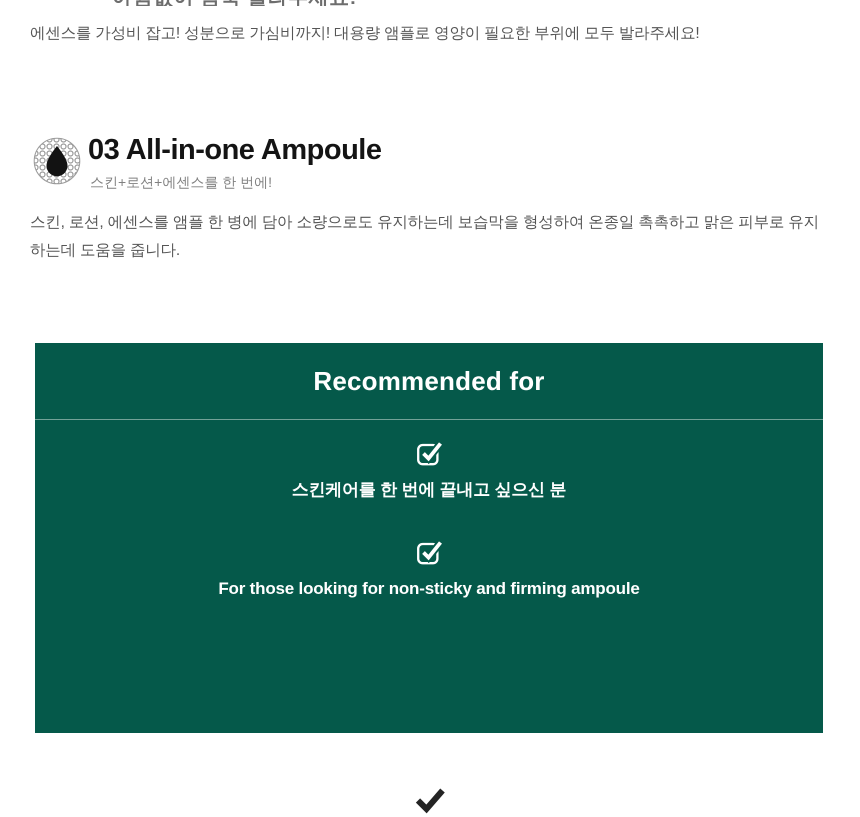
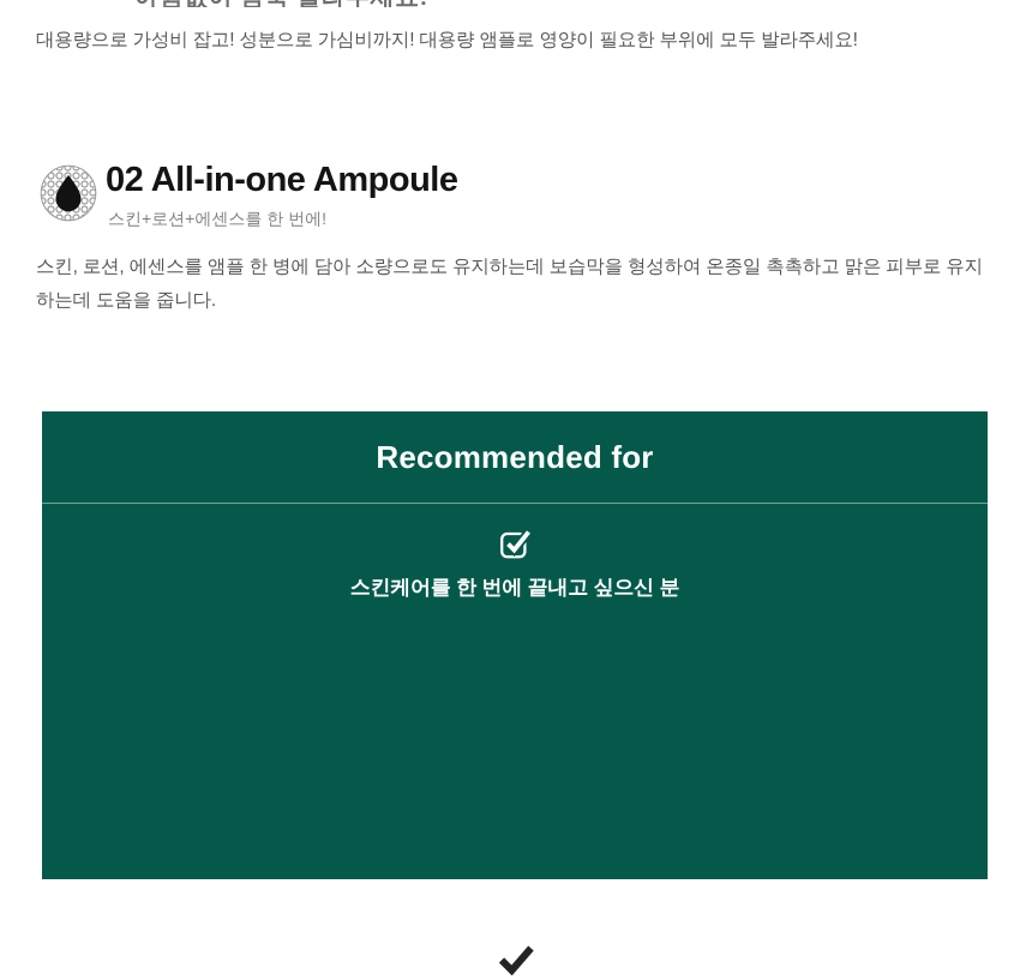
- 에센스를 가성비 잡고! 성분으로 가심비까지! 대용량 앰플로 영양이 필요한 부위에 모두 발라주세요!
+ 대용량으로 가성비 잡고! 성분으로 가심비까지! 대용량 앰플로 영양이 필요한 부위에 모두 발라주세요!
- 03 All-in-one Ampoule
+ 02 All-in-one Ampoule
  스킨+로션+에센스를 한 번에!
  스킨, 로션, 에센스를 앰플 한 병에 담아 소량으로도 유지하는데 보습막을 형성하여 온종일 촉촉하고 맑은 피부로 유지하는데 도움을 줍니다.
  Recommended for
  스킨케어를 한 번에 끝내고 싶으신 분
- For those looking for non-sticky and firming ampoule
